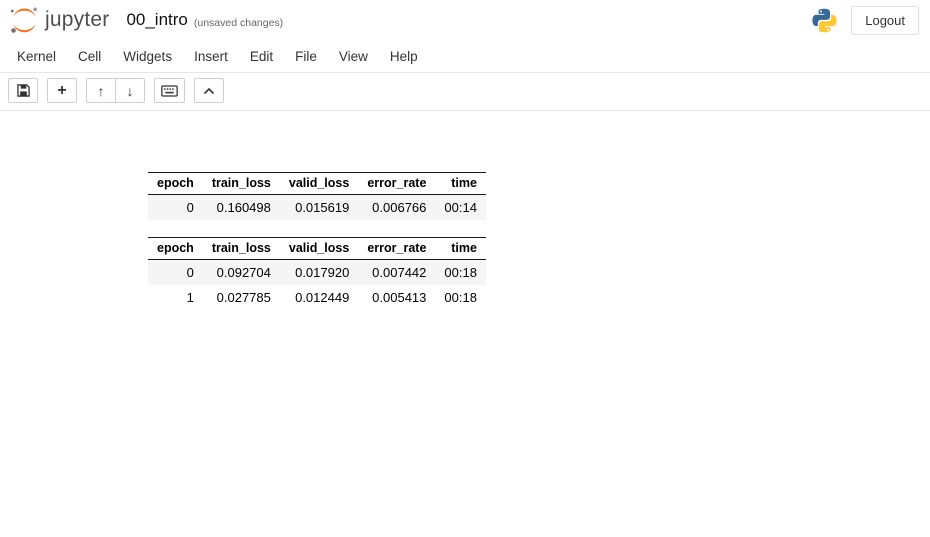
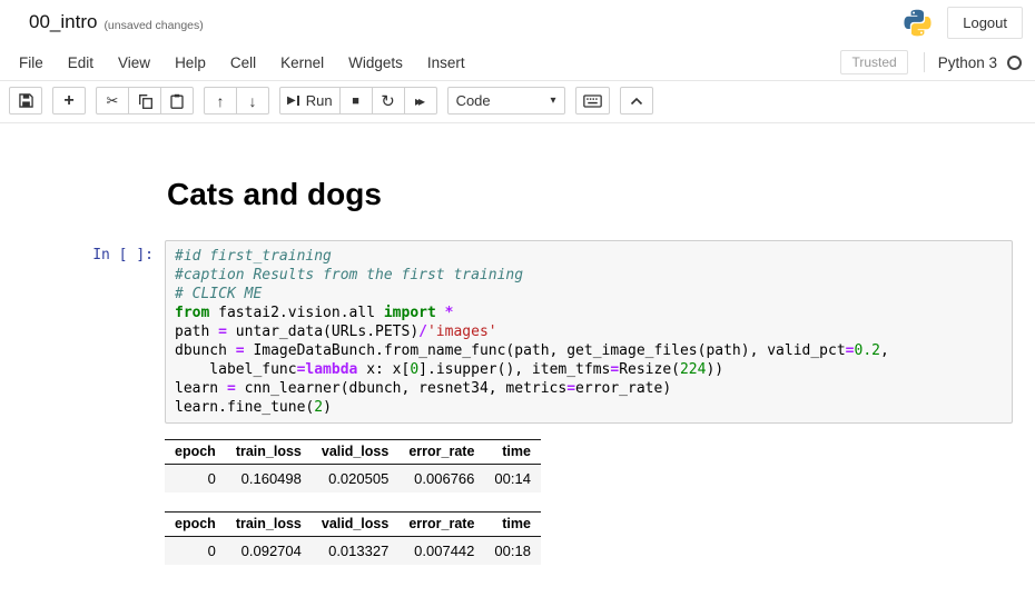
- jupyter
  00_intro
  (unsaved changes)
  Logout
- Kernel
+ File
- Cell
+ Edit
- Widgets
+ View
- Insert
+ Help
- Edit
+ Cell
- File
+ Kernel
- View
+ Widgets
- Help
+ Insert
+ Trusted
+ Python 3
  +
+ ✂
  ↑
  ↓
+ ▶
+ Run
+ ■
+ ↻
+ ▸▸
+ Code
+ ▾
+ Cats and dogs
+ In [ ]:
+ #id first_training
+ #caption Results from the first training
+ # CLICK ME
+ from fastai2.vision.all import *
+ path = untar_data(URLs.PETS)/'images'
+ dbunch = ImageDataBunch.from_name_func(path, get_image_files(path), valid_pct=0.2,
+ label_func=lambda x: x[0].isupper(), item_tfms=Resize(224))
+ learn = cnn_learner(dbunch, resnet34, metrics=error_rate)
+ learn.fine_tune(2)
  epoch	train_loss	valid_loss	error_rate	time
- 0	0.160498	0.015619	0.006766	00:14
+ 0	0.160498	0.020505	0.006766	00:14
  epoch	train_loss	valid_loss	error_rate	time
- 0	0.092704	0.017920	0.007442	00:18
+ 0	0.092704	0.013327	0.007442	00:18
- 1	0.027785	0.012449	0.005413	00:18
